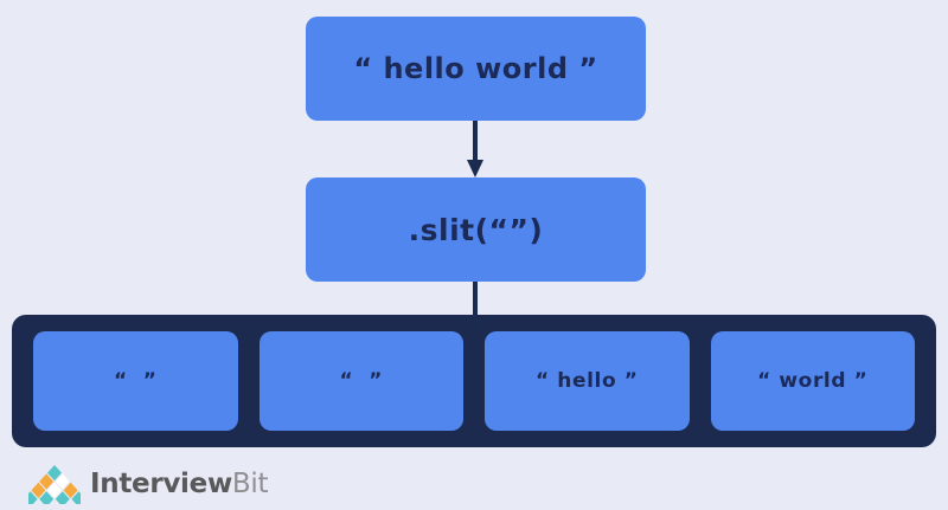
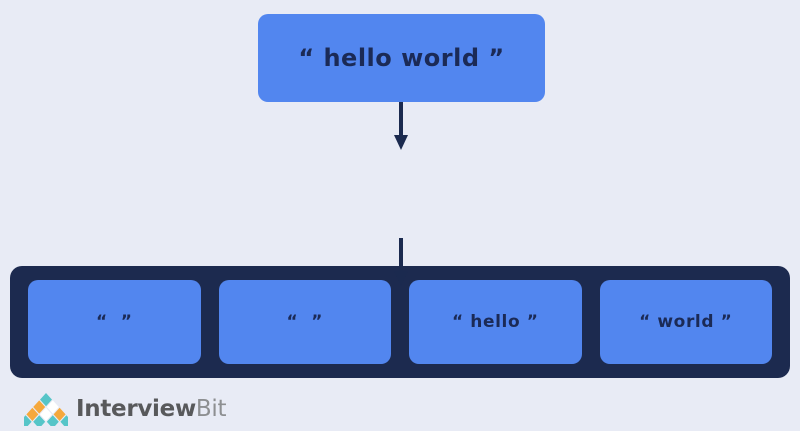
  “ hello world ”
- .slit(“”)
  “ ”
  “ ”
  “ hello ”
  “ world ”
  InterviewBit
